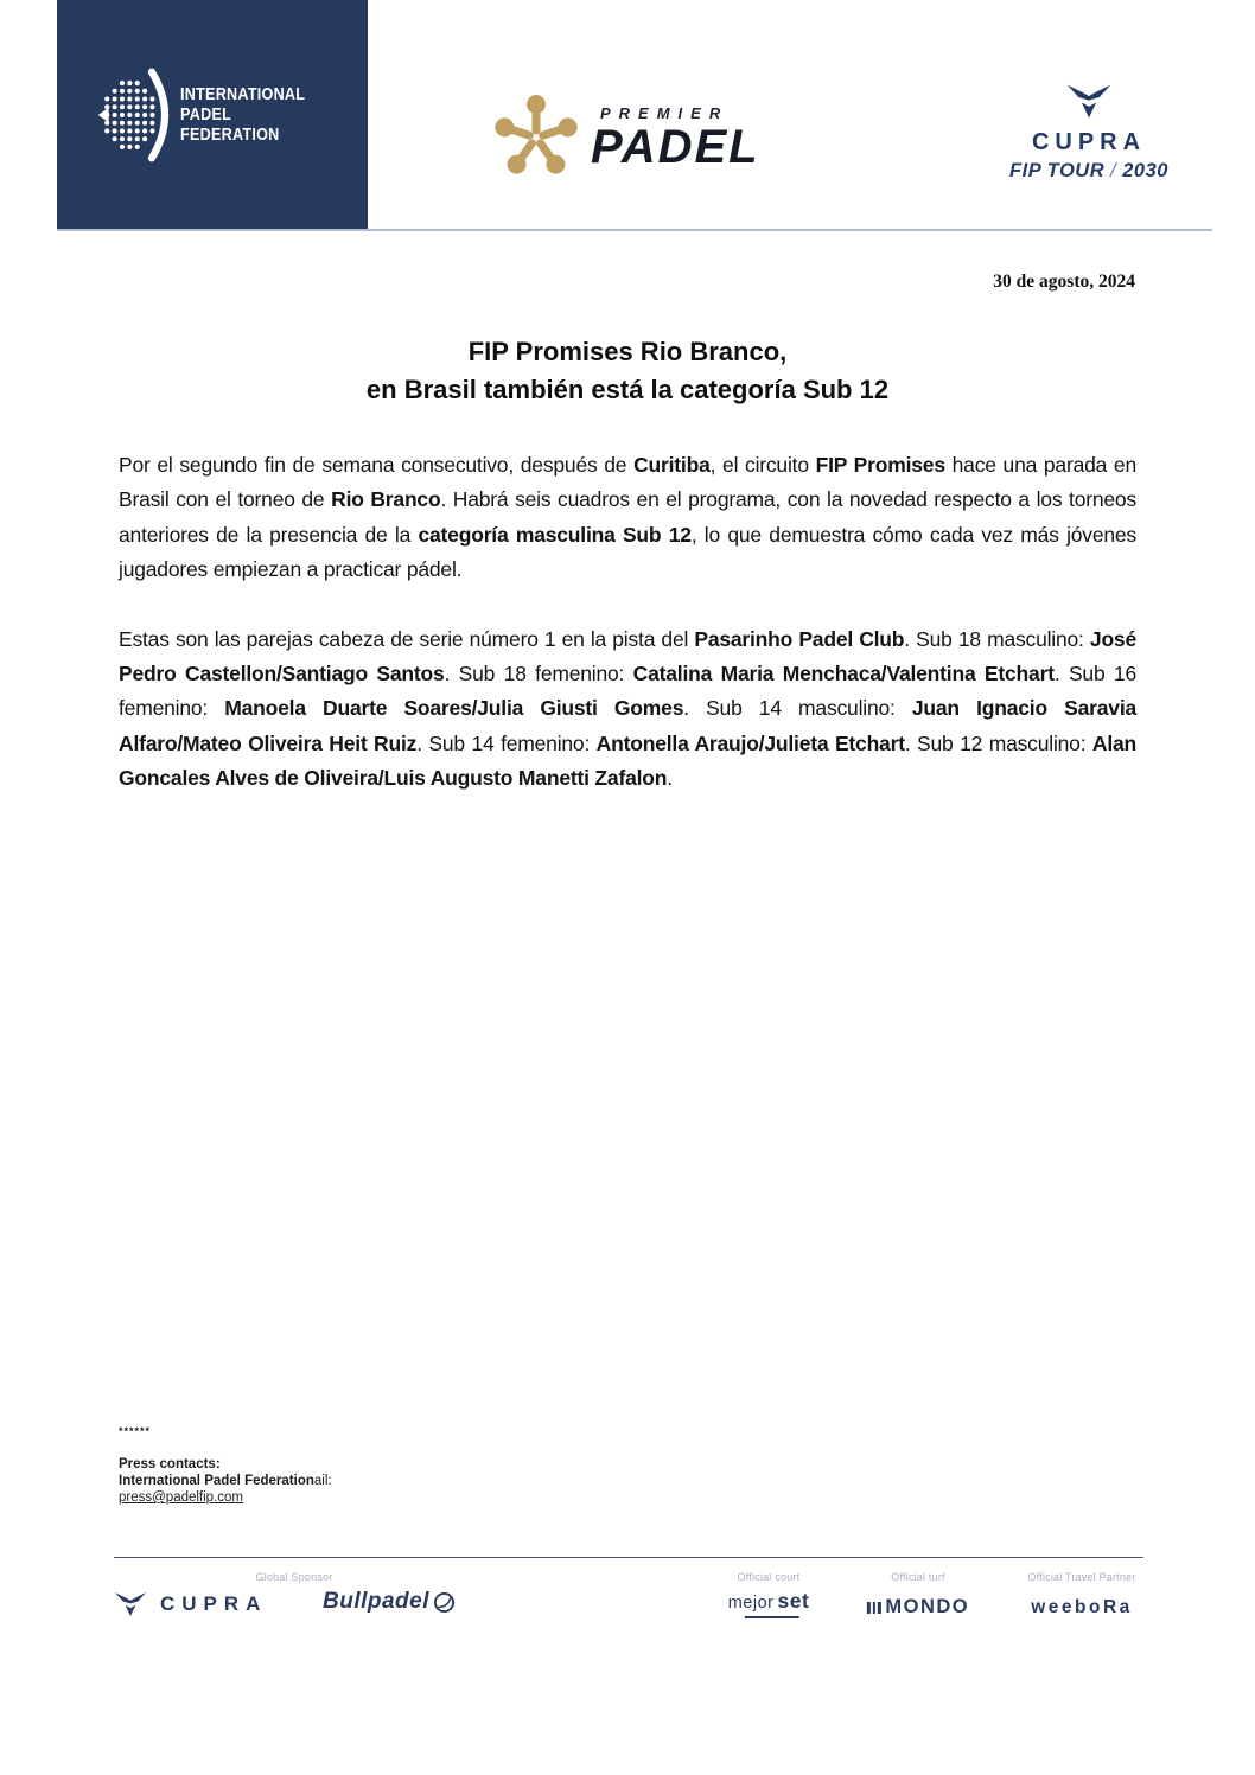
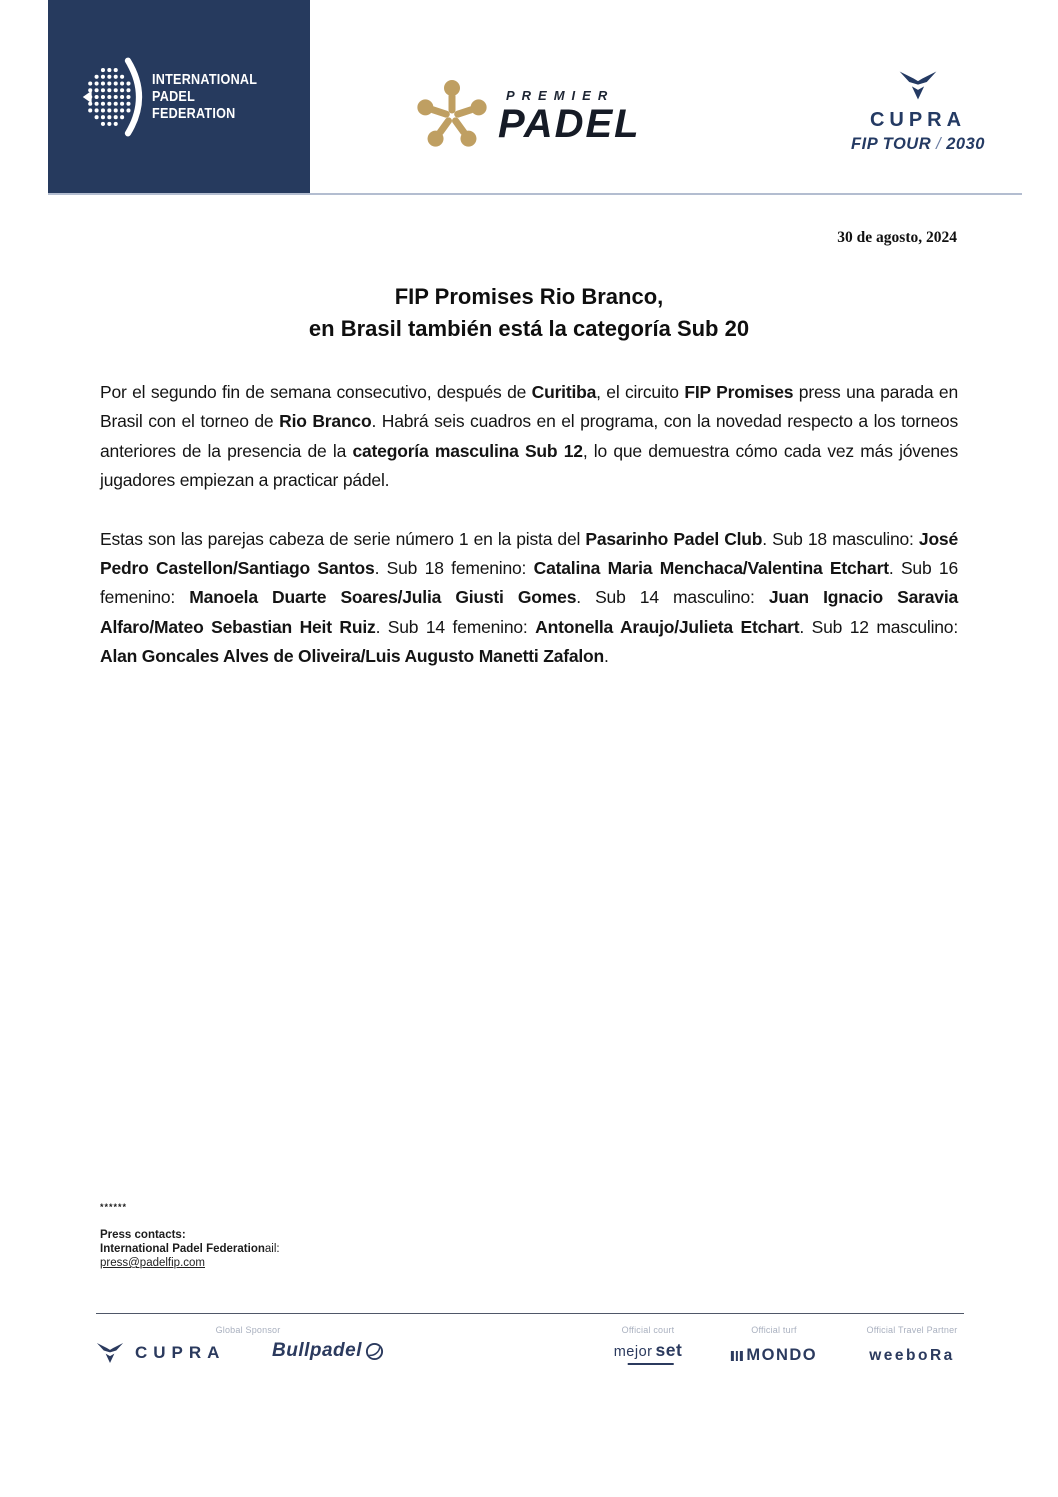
  INTERNATIONAL
  PADEL
  FEDERATION
  PREMIER
  PADEL
  CUPRA
  FIP TOUR
  /
  2030
  30 de agosto, 2024
  FIP Promises Rio Branco,
- en Brasil también está la categoría Sub 12
+ en Brasil también está la categoría Sub 20
- Por el segundo fin de semana consecutivo, después de Curitiba, el circuito FIP Promises hace una parada en Brasil con el torneo de Rio Branco. Habrá seis cuadros en el programa, con la novedad respecto a los torneos anteriores de la presencia de la categoría masculina Sub 12, lo que demuestra cómo cada vez más jóvenes jugadores empiezan a practicar pádel.
+ Por el segundo fin de semana consecutivo, después de Curitiba, el circuito FIP Promises press una parada en Brasil con el torneo de Rio Branco. Habrá seis cuadros en el programa, con la novedad respecto a los torneos anteriores de la presencia de la categoría masculina Sub 12, lo que demuestra cómo cada vez más jóvenes jugadores empiezan a practicar pádel.
- Estas son las parejas cabeza de serie número 1 en la pista del Pasarinho Padel Club. Sub 18 masculino: José Pedro Castellon/Santiago Santos. Sub 18 femenino: Catalina Maria Menchaca/Valentina Etchart. Sub 16 femenino: Manoela Duarte Soares/Julia Giusti Gomes. Sub 14 masculino: Juan Ignacio Saravia Alfaro/Mateo Oliveira Heit Ruiz. Sub 14 femenino: Antonella Araujo/Julieta Etchart. Sub 12 masculino: Alan Goncales Alves de Oliveira/Luis Augusto Manetti Zafalon.
+ Estas son las parejas cabeza de serie número 1 en la pista del Pasarinho Padel Club. Sub 18 masculino: José Pedro Castellon/Santiago Santos. Sub 18 femenino: Catalina Maria Menchaca/Valentina Etchart. Sub 16 femenino: Manoela Duarte Soares/Julia Giusti Gomes. Sub 14 masculino: Juan Ignacio Saravia Alfaro/Mateo Sebastian Heit Ruiz. Sub 14 femenino: Antonella Araujo/Julieta Etchart. Sub 12 masculino: Alan Goncales Alves de Oliveira/Luis Augusto Manetti Zafalon.
  ******
  Press contacts:
  International Padel Federationail:
  press@padelfip.com
  Global Sponsor
  Official court
  Official turf
  Official Travel Partner
  CUPRA
  Bullpadel
  mejor
  set
  MONDO
  weeboRa
